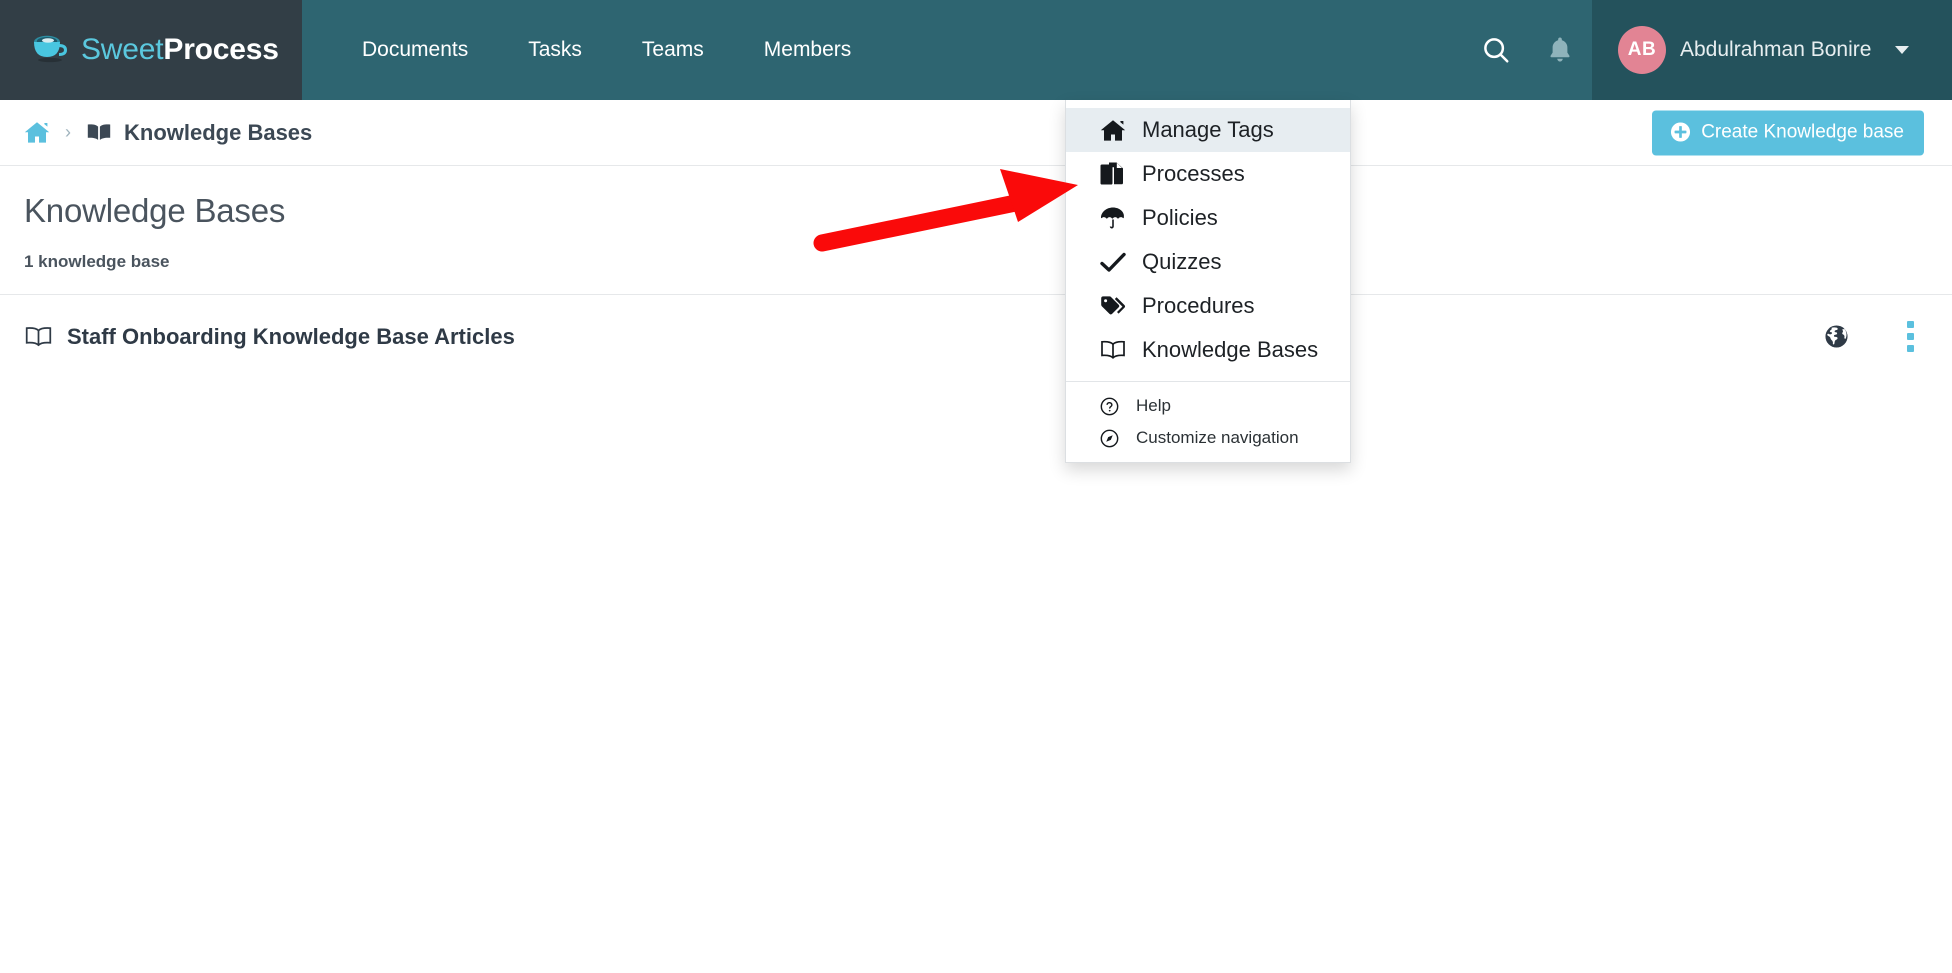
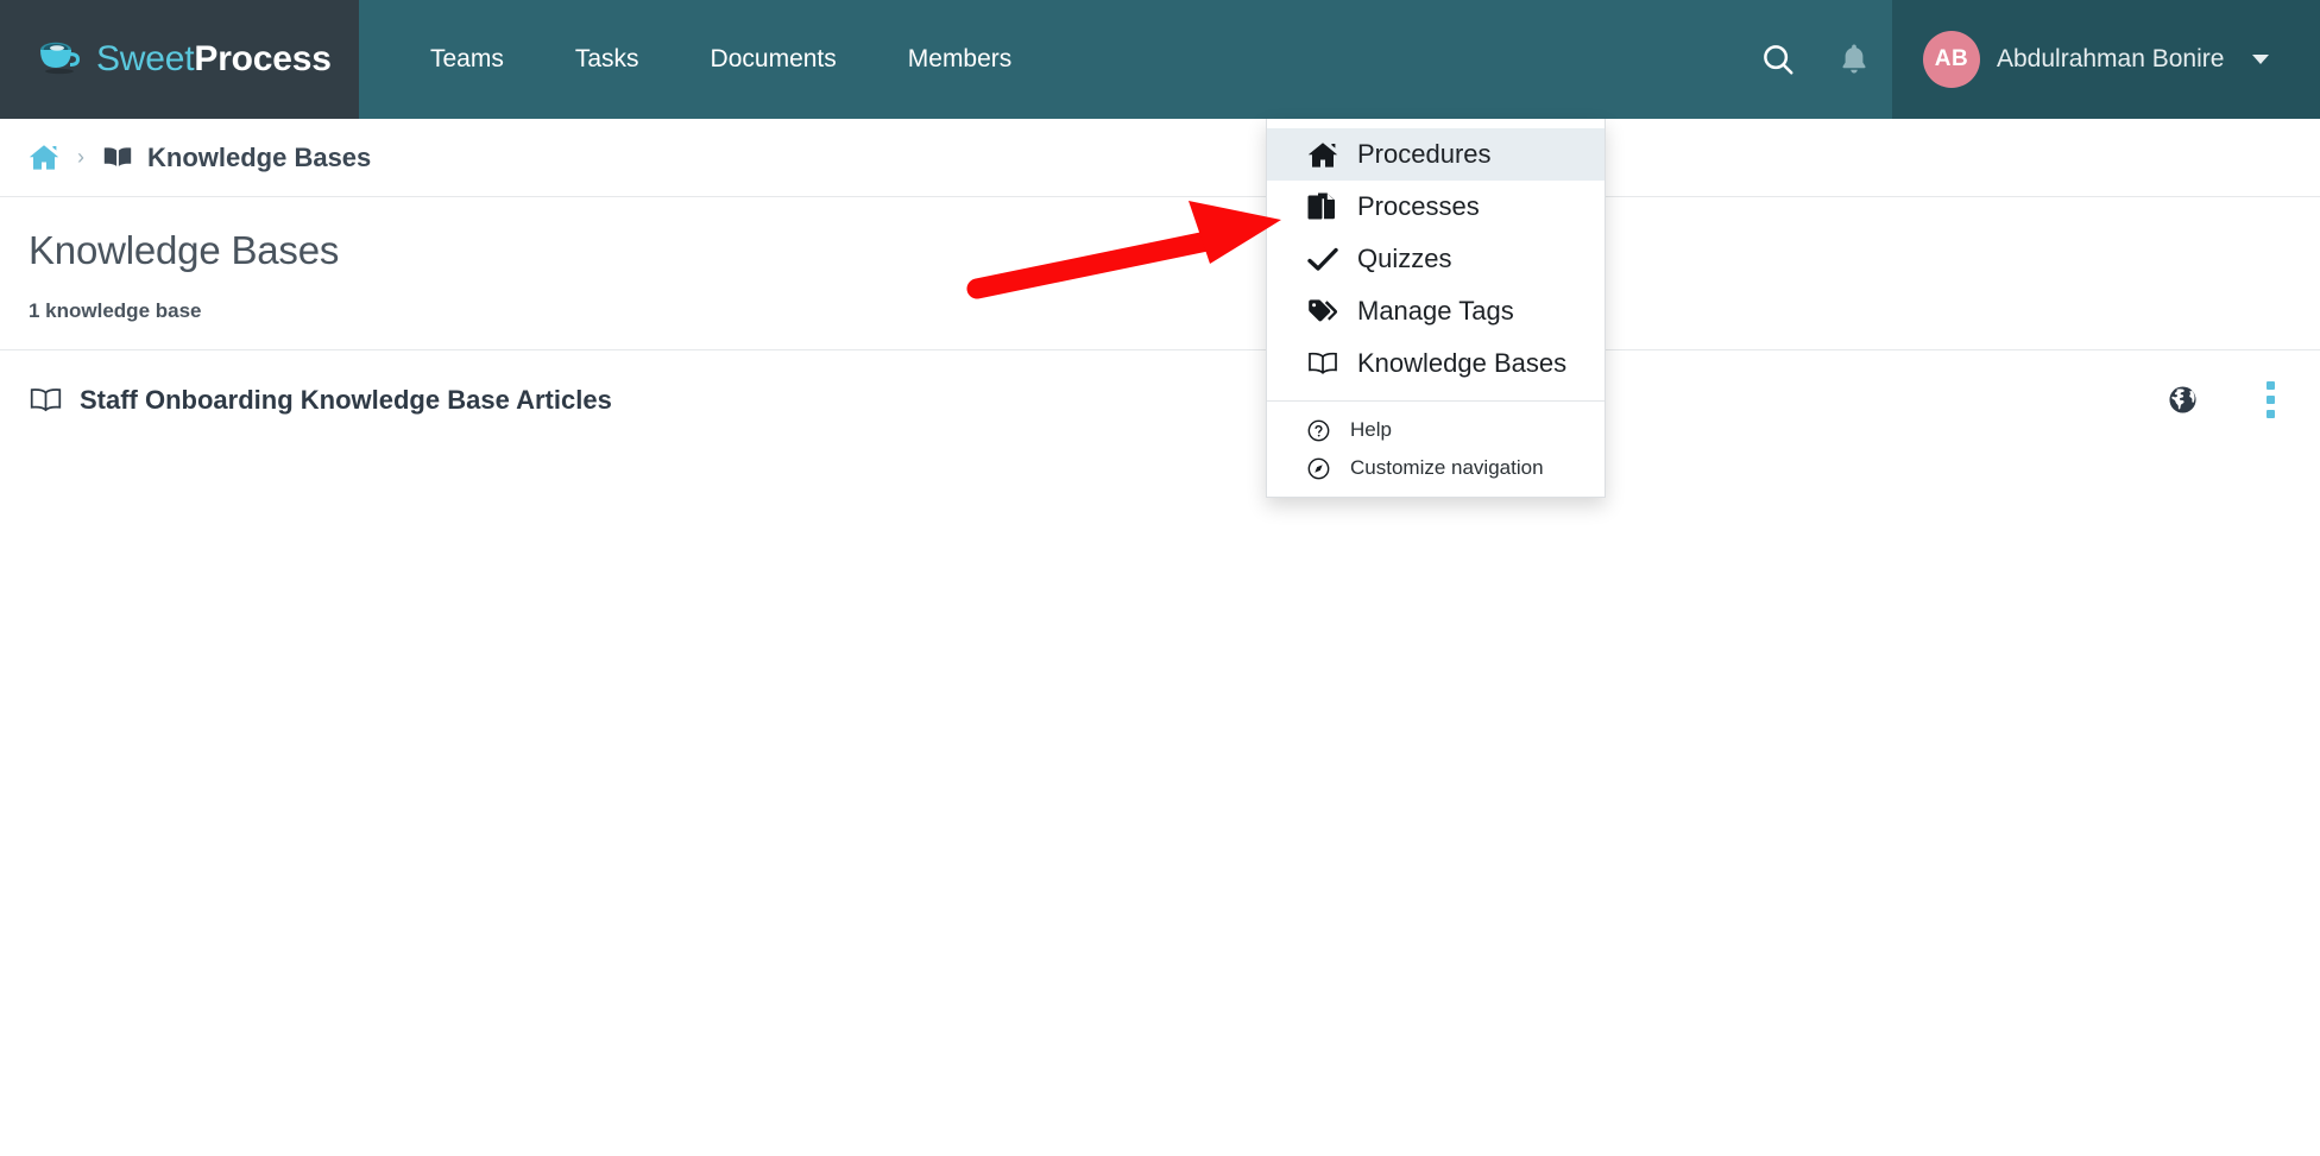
  SweetProcess
- Documents
+ Teams
  Tasks
- Teams
+ Documents
  Members
  AB
  Abdulrahman Bonire
- Manage Tags
+ Procedures
  Processes
- Policies
  Quizzes
- Procedures
+ Manage Tags
  Knowledge Bases
  Help
  Customize navigation
  ›
  Knowledge Bases
- Create Knowledge base
  Knowledge Bases
  1 knowledge base
  Staff Onboarding Knowledge Base Articles
